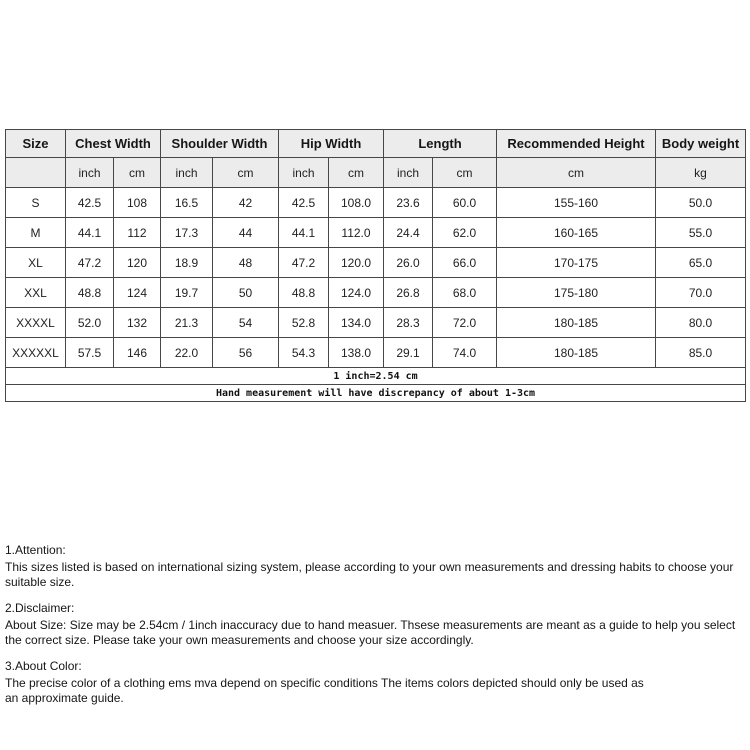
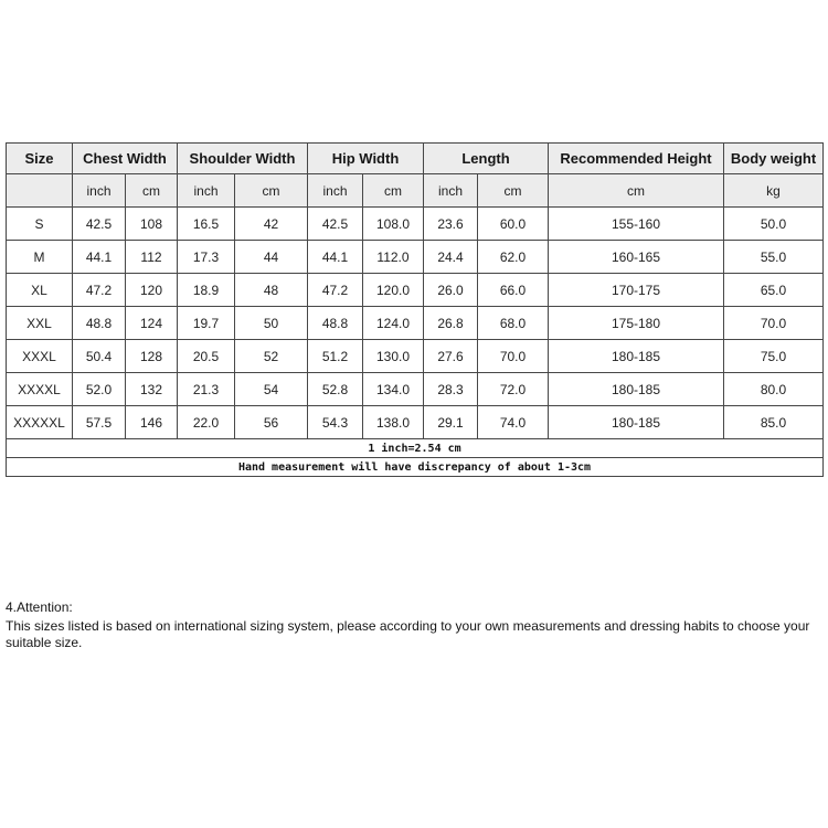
  Size	Chest Width	Shoulder Width	Hip Width	Length	Recommended Height	Body weight
  	inch	cm	inch	cm	inch	cm	inch	cm	cm	kg
  S	42.5	108	16.5	42	42.5	108.0	23.6	60.0	155-160	50.0
  M	44.1	112	17.3	44	44.1	112.0	24.4	62.0	160-165	55.0
  XL	47.2	120	18.9	48	47.2	120.0	26.0	66.0	170-175	65.0
  XXL	48.8	124	19.7	50	48.8	124.0	26.8	68.0	175-180	70.0
+ XXXL	50.4	128	20.5	52	51.2	130.0	27.6	70.0	180-185	75.0
  XXXXL	52.0	132	21.3	54	52.8	134.0	28.3	72.0	180-185	80.0
  XXXXXL	57.5	146	22.0	56	54.3	138.0	29.1	74.0	180-185	85.0
  1 inch=2.54 cm
  Hand measurement will have discrepancy of about 1-3cm
- 1.Attention:
+ 4.Attention:
  This sizes listed is based on international sizing system, please according to your own measurements and dressing habits to choose your suitable size.
- 2.Disclaimer:
- About Size: Size may be 2.54cm / 1inch inaccuracy due to hand measuer. Thsese measurements are meant as a guide to help you select the correct size. Please take your own measurements and choose your size accordingly.
- 3.About Color:
- The precise color of a clothing ems mva depend on specific conditions The items colors depicted should only be used as an approximate guide.
